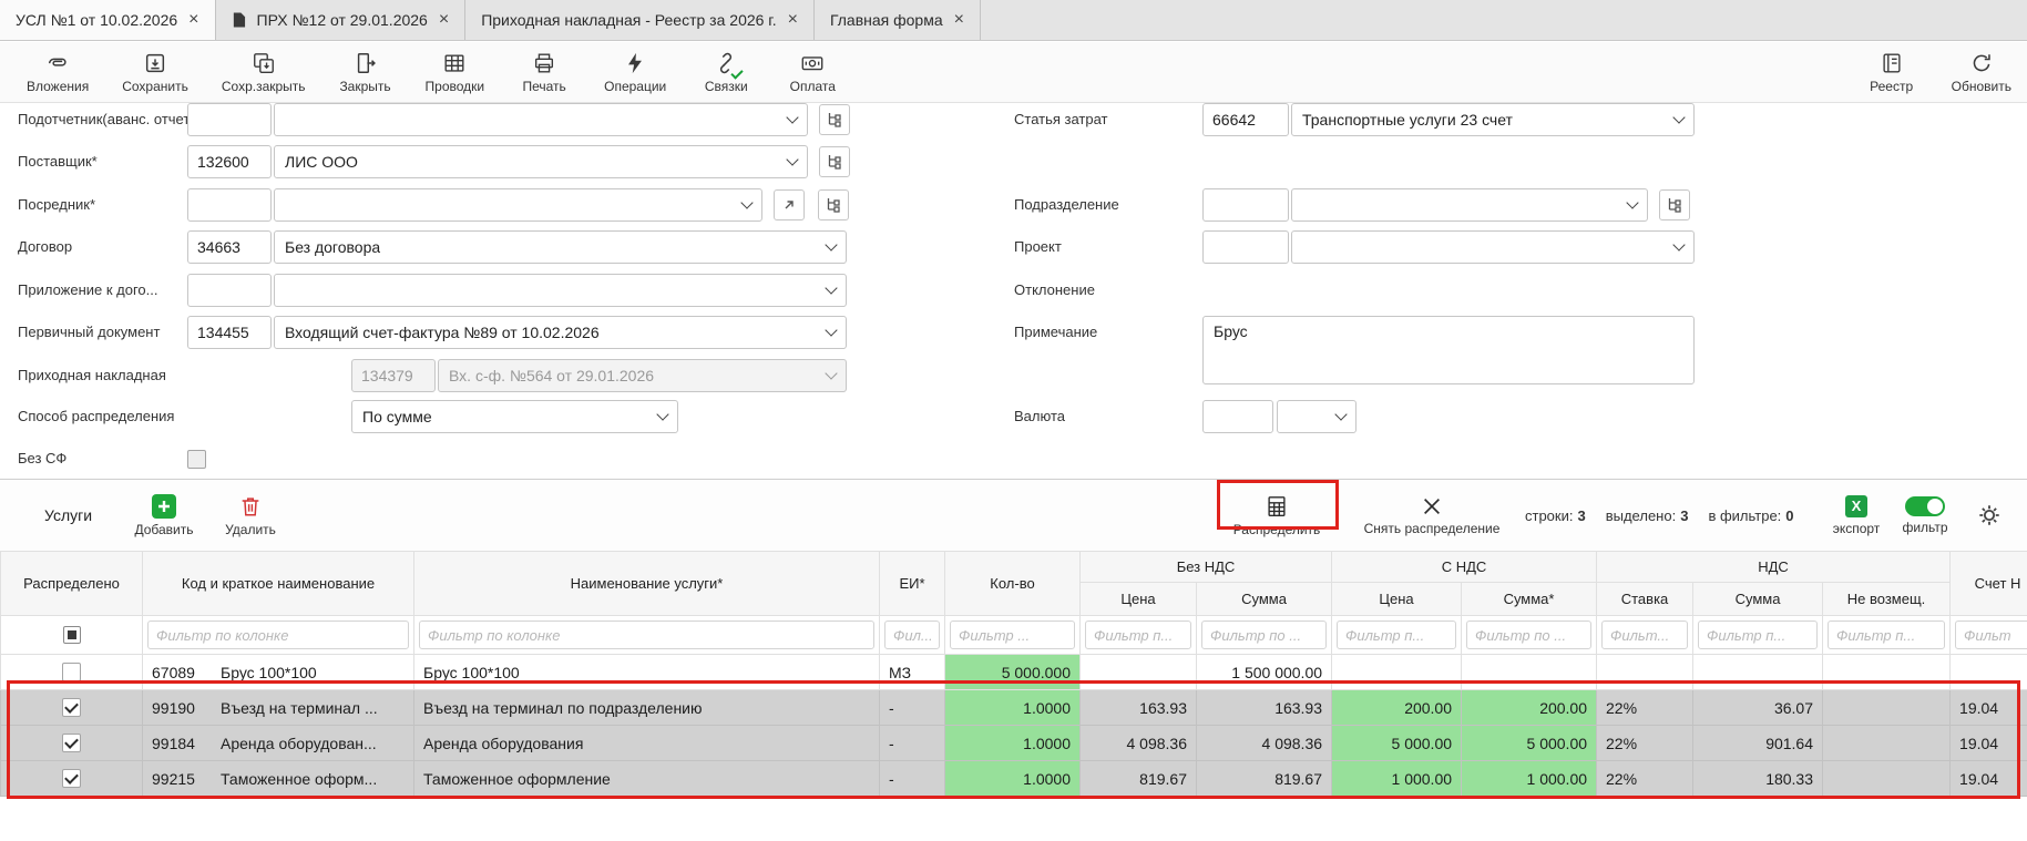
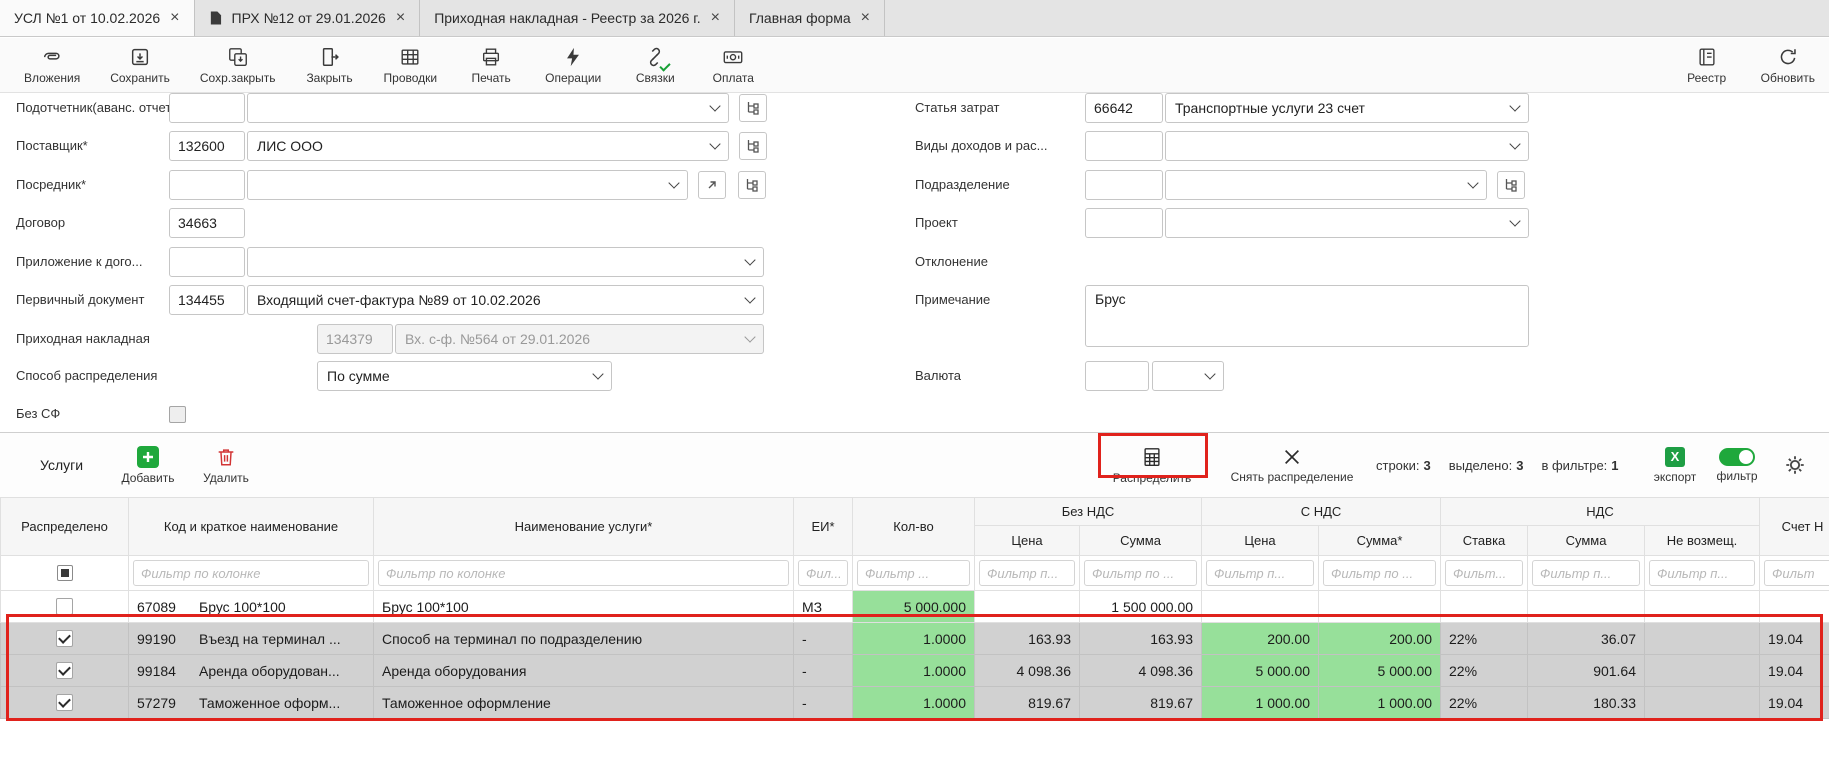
  УСЛ №1 от 10.02.2026
  ×
  ПРХ №12 от 29.01.2026
  ×
  Приходная накладная - Реестр за 2026 г.
  ×
  Главная форма
  ×
  Вложения
  Сохранить
  Сохр.закрыть
  Закрыть
  Проводки
  Печать
  Операции
  Связки
  Оплата
  Реестр
  Обновить
  Подотчетник(аванс. отче
  Поставщик*
  132600
  ЛИС ООО
  Посредник*
  Договор
  34663
- Без договора
  Приложение к дого...
  Первичный документ
  134455
  Входящий счет-фактура №89 от 10.02.2026
  Приходная накладная
  134379
  Вх. с-ф. №564 от 29.01.2026
  Способ распределения
  По сумме
  Без СФ
  Статья затрат
  66642
  Транспортные услуги 23 счет
+ Виды доходов и рас...
  Подразделение
  Проект
  Отклонение
  Примечание
  Брус
  Валюта
  Услуги
  Добавить
  Удалить
  Распределить
  Снять распределение
  строки: 3
  выделено: 3
- в фильтре: 0
+ в фильтре: 1
  X
  экспорт
  фильтр
  Распределено	Код и краткое наименование	Наименование услуги*	ЕИ*	Кол-во	Без НДС	С НДС	НДС	Счет Н
  Цена	Сумма	Цена	Сумма*	Ставка	Сумма	Не возмещ.
  	Фильтр по колонке	Фильтр по колонке	Фил...	Фильтр ...	Фильтр п...	Фильтр по ...	Фильтр п...	Фильтр по ...	Фильт...	Фильтр п...	Фильтр п...	Фильт
  	67089 Брус 100*100	Брус 100*100	МЗ	5 000.000		1 500 000.00
- 	99190 Въезд на терминал ...	Въезд на терминал по подразделению	-	1.0000	163.93	163.93	200.00	200.00	22%	36.07		19.04
+ 	99190 Въезд на терминал ...	Способ на терминал по подразделению	-	1.0000	163.93	163.93	200.00	200.00	22%	36.07		19.04
  	99184 Аренда оборудован...	Аренда оборудования	-	1.0000	4 098.36	4 098.36	5 000.00	5 000.00	22%	901.64		19.04
- 	99215 Таможенное оформ...	Таможенное оформление	-	1.0000	819.67	819.67	1 000.00	1 000.00	22%	180.33		19.04
+ 	57279 Таможенное оформ...	Таможенное оформление	-	1.0000	819.67	819.67	1 000.00	1 000.00	22%	180.33		19.04
